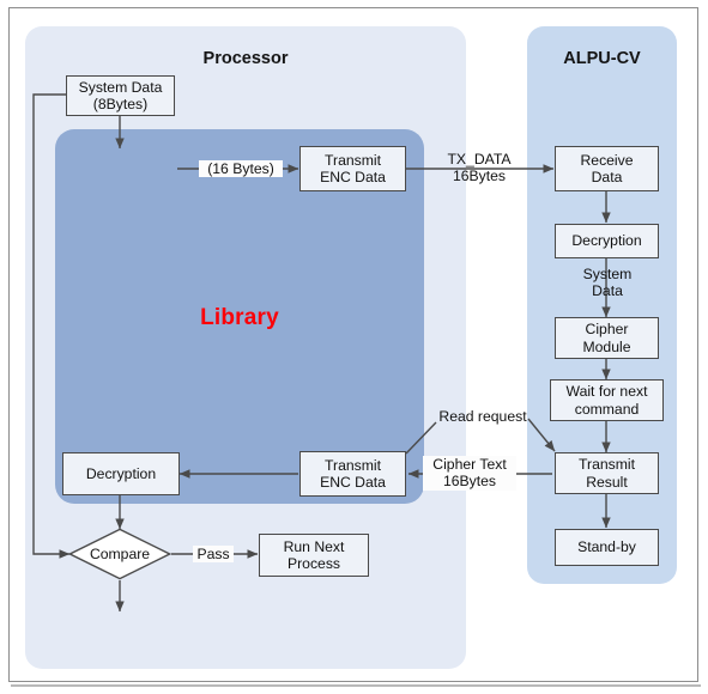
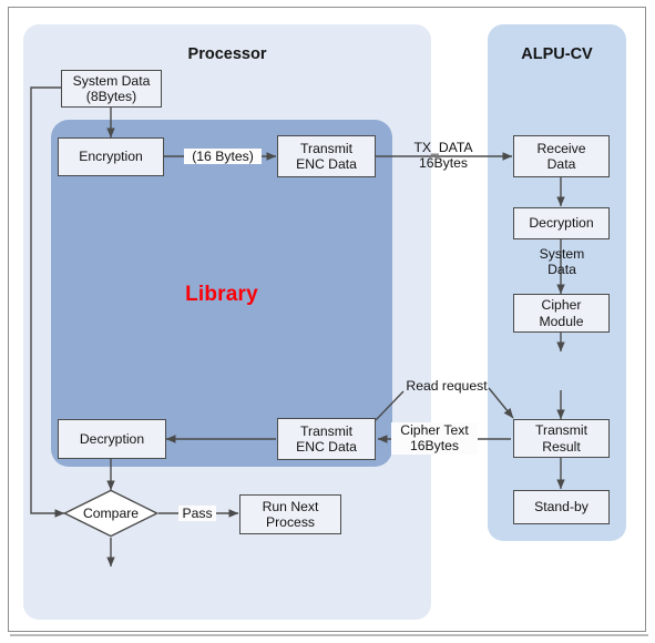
  Processor
  ALPU-CV
  Library
  System Data
  (8Bytes)
+ Encryption
  Transmit
  ENC Data
  Decryption
  Transmit
  ENC Data
  Compare
  Run Next
  Process
  Receive
  Data
  Decryption
  Cipher
  Module
- Wait for next
- command
  Transmit
  Result
  Stand-by
  (16 Bytes)
  TX_DATA
  16Bytes
  System
  Data
  Read request
  Cipher Text
  16Bytes
  Pass
